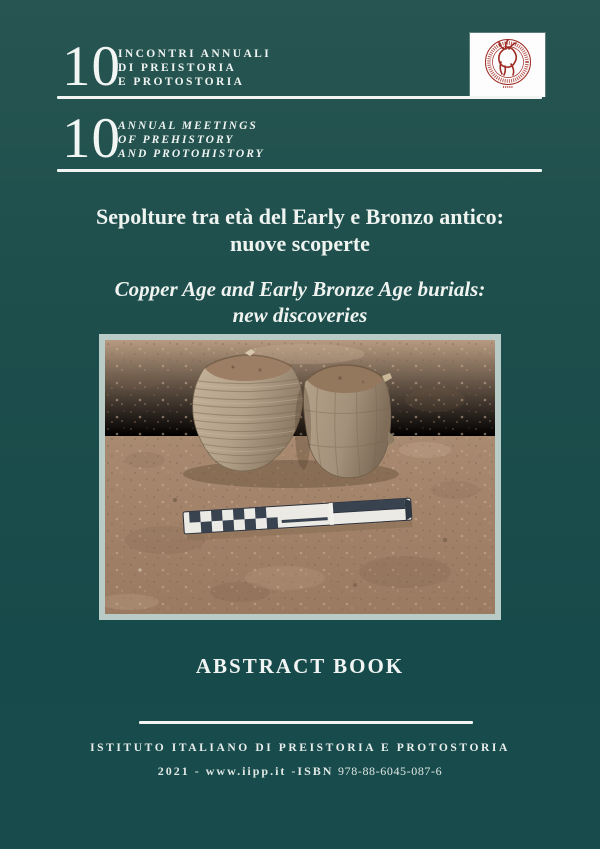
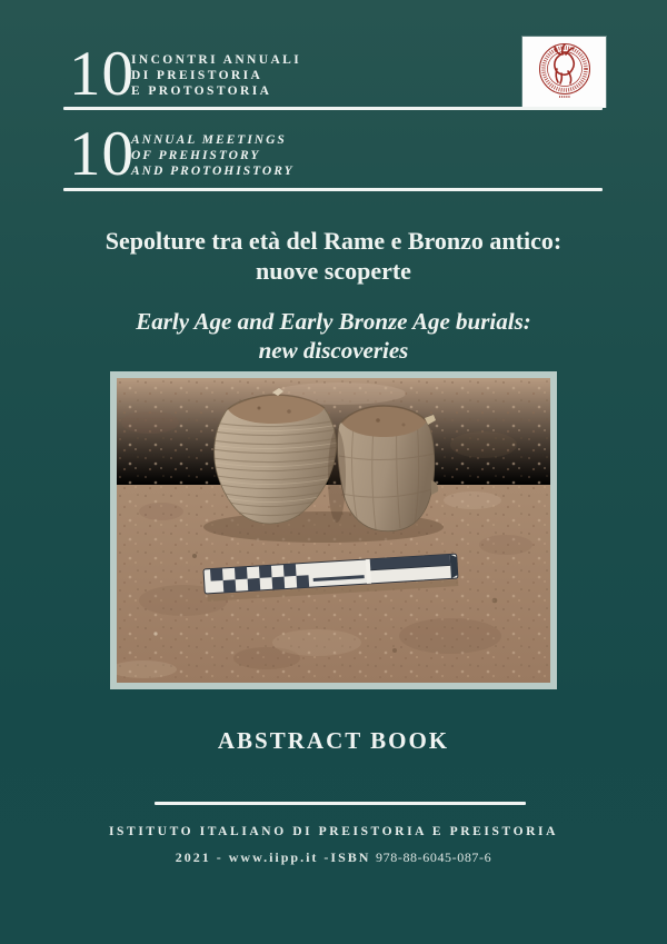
  10
  INCONTRI ANNUALI
  DI PREISTORIA
  E PROTOSTORIA
  10
  ANNUAL MEETINGS
  OF PREHISTORY
  AND PROTOHISTORY
- Sepolture tra età del Early e Bronzo antico:
+ Sepolture tra età del Rame e Bronzo antico:
  nuove scoperte
- Copper Age and Early Bronze Age burials:
+ Early Age and Early Bronze Age burials:
  new discoveries
  ABSTRACT BOOK
- ISTITUTO ITALIANO DI PREISTORIA E PROTOSTORIA
+ ISTITUTO ITALIANO DI PREISTORIA E PREISTORIA
  2021 - www.iipp.it -ISBN 978-88-6045-087-6
